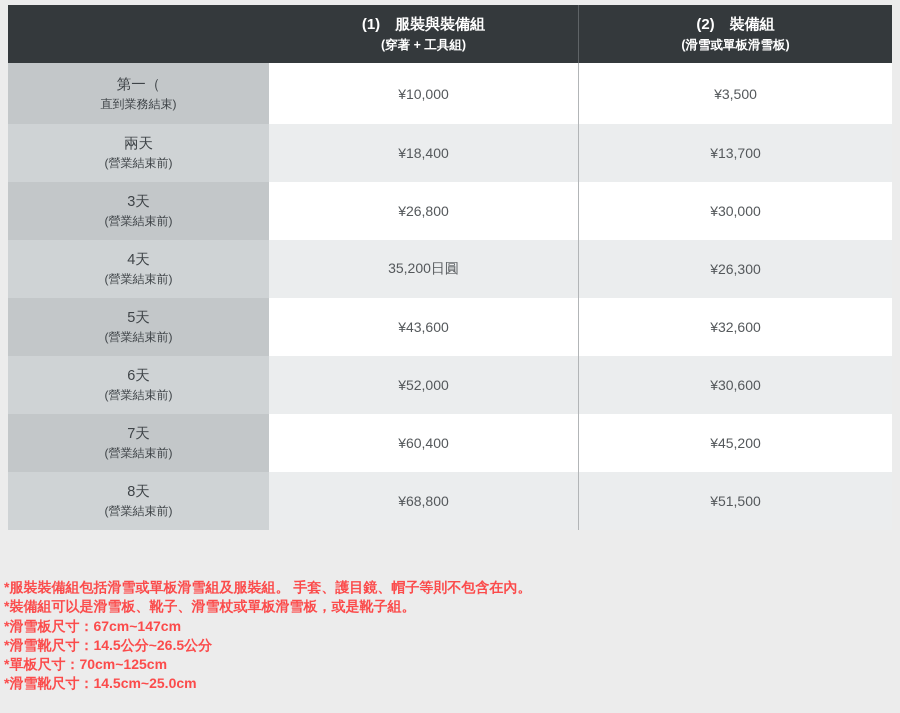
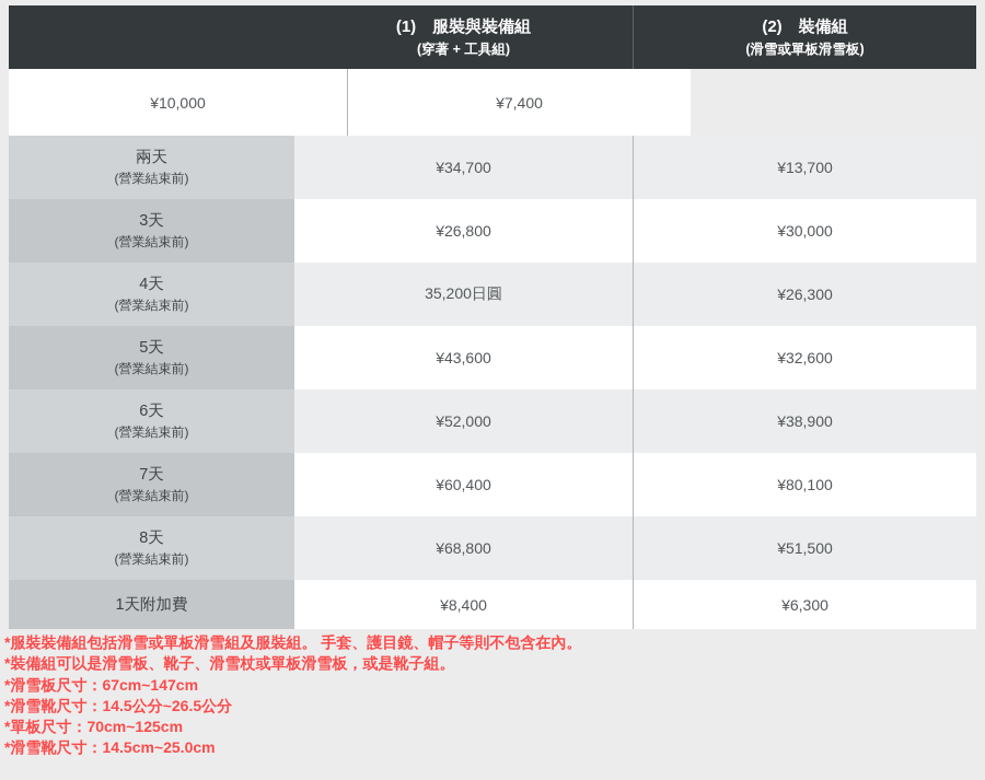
  (1) 服裝與裝備組
  (穿著 + 工具組)
  (2) 裝備組
  (滑雪或單板滑雪板)
- 第一（
- 直到業務結束)
  ¥10,000
- ¥3,500
+ ¥7,400
  兩天
  (營業結束前)
- ¥18,400
+ ¥34,700
  ¥13,700
  3天
  (營業結束前)
  ¥26,800
  ¥30,000
  4天
  (營業結束前)
  35,200日圓
  ¥26,300
  5天
  (營業結束前)
  ¥43,600
  ¥32,600
  6天
  (營業結束前)
  ¥52,000
- ¥30,600
+ ¥38,900
  7天
  (營業結束前)
  ¥60,400
- ¥45,200
+ ¥80,100
  8天
  (營業結束前)
  ¥68,800
  ¥51,500
+ 1天附加費
+ ¥8,400
+ ¥6,300
  *服裝裝備組包括滑雪或單板滑雪組及服裝組。 手套、護目鏡、帽子等則不包含在內。
  *裝備組可以是滑雪板、靴子、滑雪杖或單板滑雪板，或是靴子組。
  *滑雪板尺寸：67cm~147cm
  *滑雪靴尺寸：14.5公分~26.5公分
  *單板尺寸：70cm~125cm
  *滑雪靴尺寸：14.5cm~25.0cm
